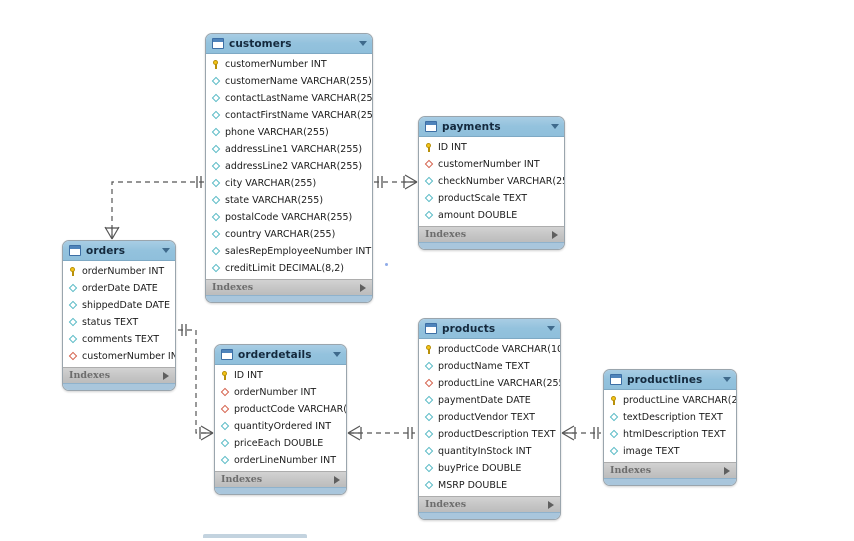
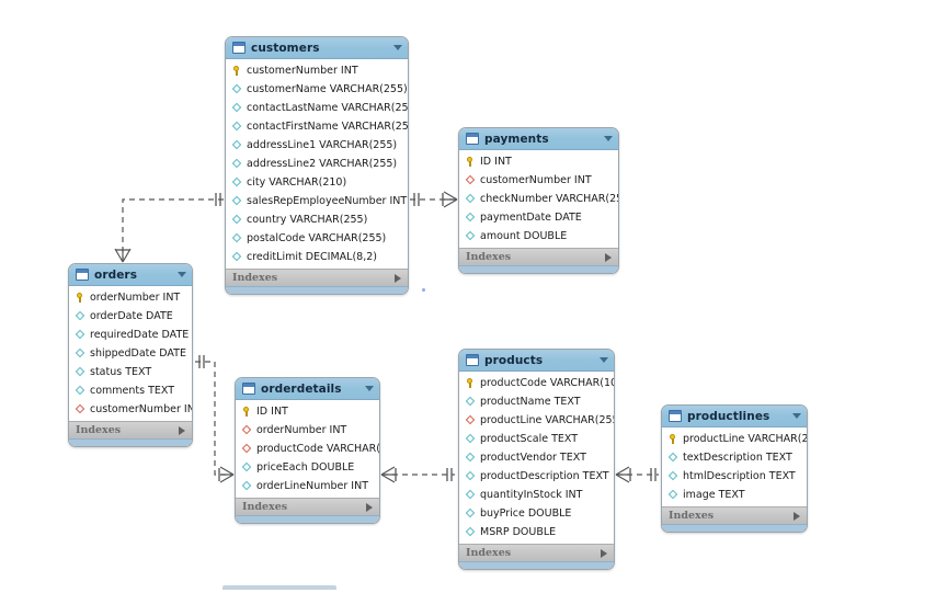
  customers
  customerNumber INT
  customerName VARCHAR(255)
  contactLastName VARCHAR(25
  contactFirstName VARCHAR(25
- phone VARCHAR(255)
  addressLine1 VARCHAR(255)
  addressLine2 VARCHAR(255)
- city VARCHAR(255)
+ city VARCHAR(210)
- state VARCHAR(255)
- postalCode VARCHAR(255)
+ salesRepEmployeeNumber INT
  country VARCHAR(255)
- salesRepEmployeeNumber INT
+ postalCode VARCHAR(255)
  creditLimit DECIMAL(8,2)
  Indexes
  payments
  ID INT
  customerNumber INT
  checkNumber VARCHAR(2
- productScale TEXT
+ paymentDate DATE
  amount DOUBLE
  Indexes
  orders
  orderNumber INT
  orderDate DATE
+ requiredDate DATE
  shippedDate DATE
  status TEXT
  comments TEXT
  customerNumber IN
  Indexes
  orderdetails
  ID INT
  orderNumber INT
  productCode VARCHAR(
- quantityOrdered INT
  priceEach DOUBLE
  orderLineNumber INT
  Indexes
  products
  productCode VARCHAR(1
  productName TEXT
  productLine VARCHAR(25
- paymentDate DATE
+ productScale TEXT
  productVendor TEXT
  productDescription TEXT
  quantityInStock INT
  buyPrice DOUBLE
  MSRP DOUBLE
  Indexes
  productlines
  productLine VARCHAR(2
  textDescription TEXT
  htmlDescription TEXT
  image TEXT
  Indexes
